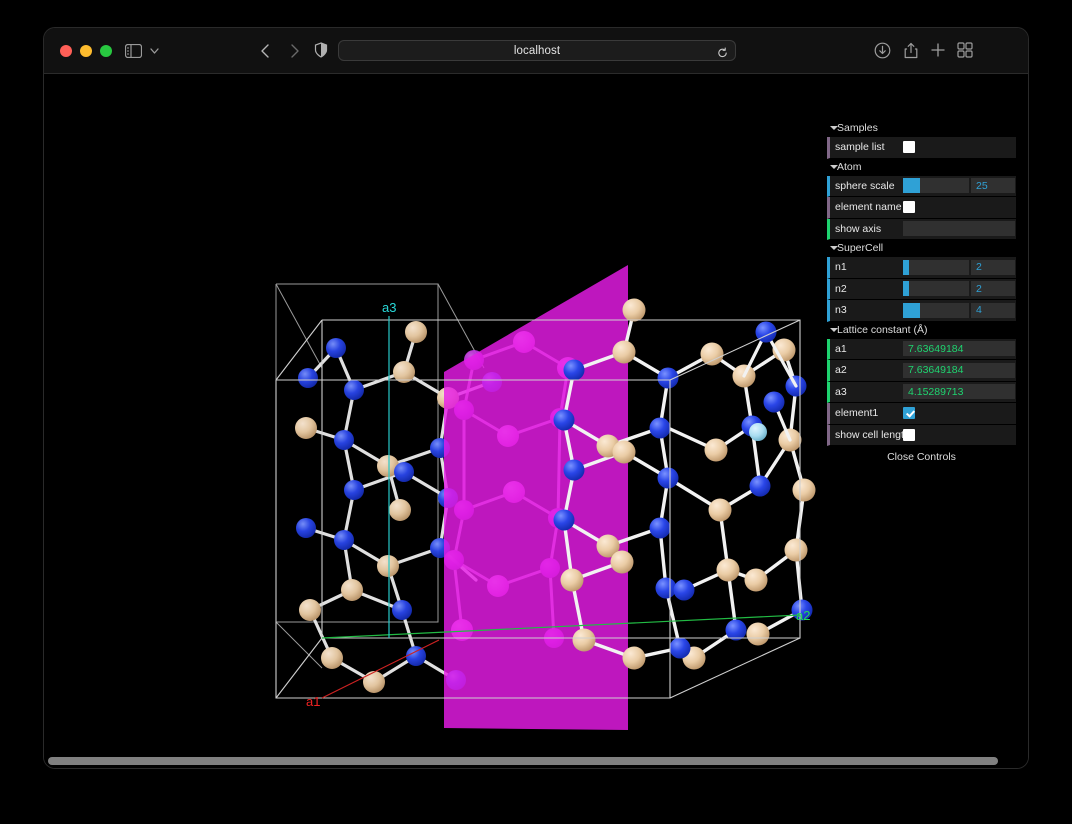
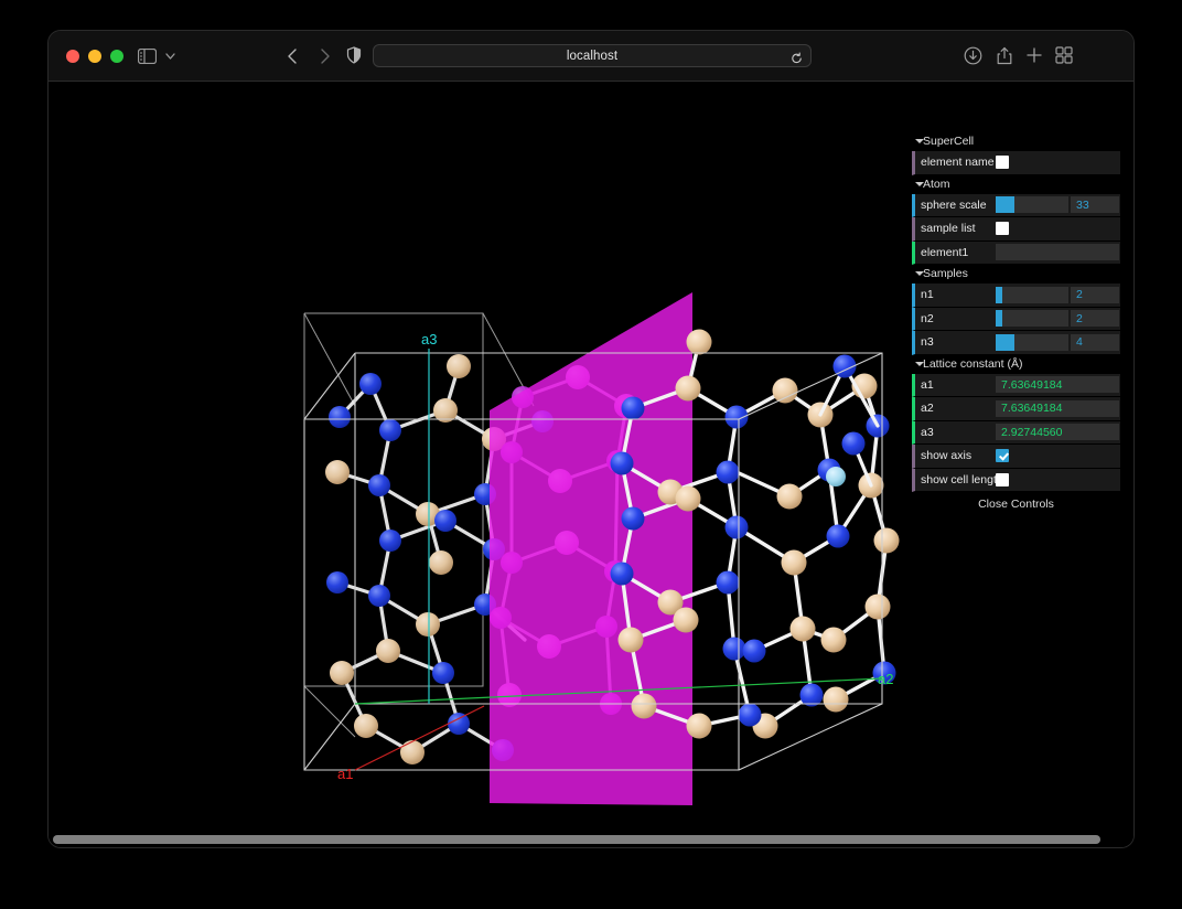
  localhost
  a1
  a2
  a3
- Samples
+ SuperCell
- sample list
+ element name
  Atom
  sphere scale
- 25
+ 33
- element name
+ sample list
- show axis
+ element1
- SuperCell
+ Samples
  n1
  2
  n2
  2
  n3
  4
  Lattice constant (Å)
  a1
  7.63649184
  a2
  7.63649184
  a3
- 4.15289713
+ 2.92744560
- element1
+ show axis
  show cell leng
  Close Controls
